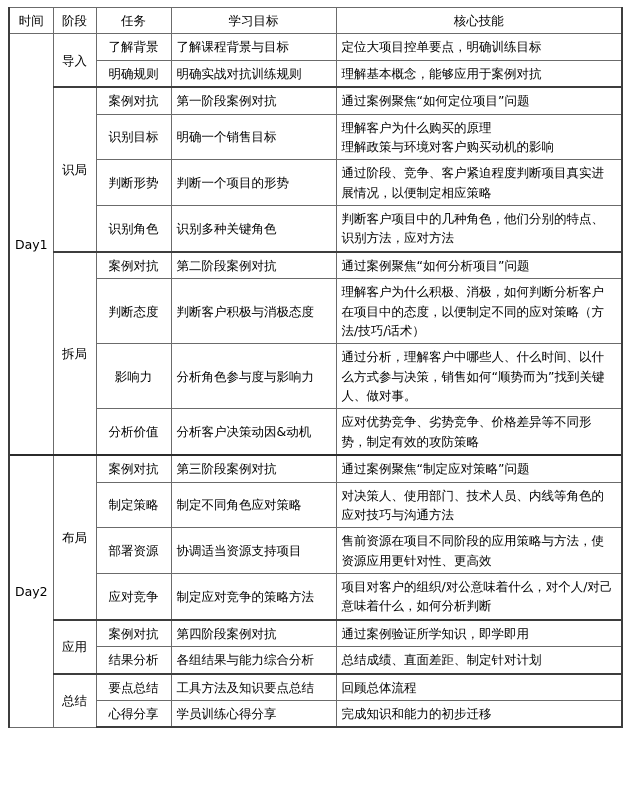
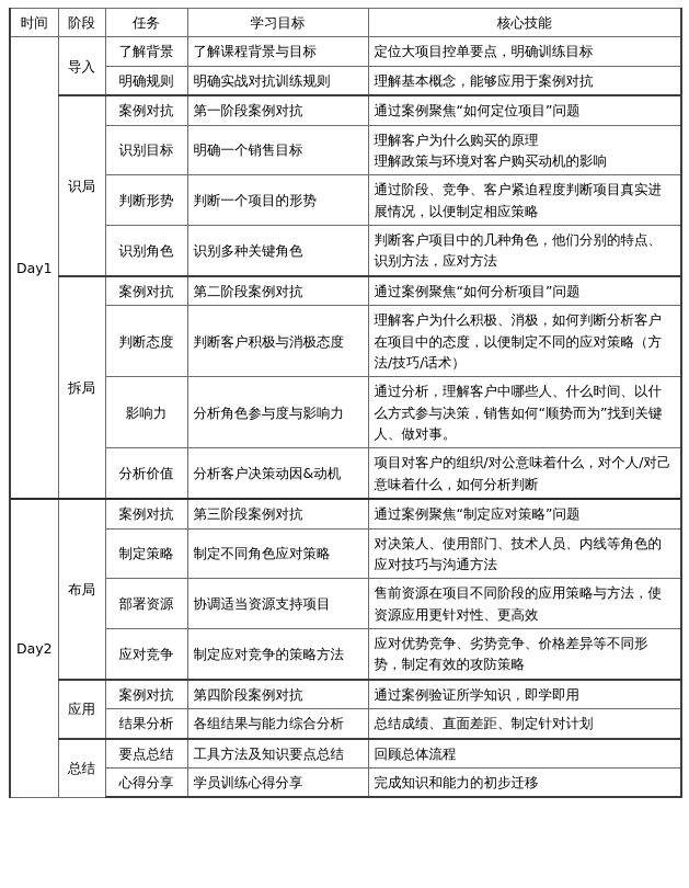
  时间	阶段	任务	学习目标	核心技能
  Day1	导入	了解背景	了解课程背景与目标	定位大项目控单要点，明确训练目标
  明确规则	明确实战对抗训练规则	理解基本概念，能够应用于案例对抗
  识局	案例对抗	第一阶段案例对抗	通过案例聚焦“如何定位项目”问题
  识别目标	明确一个销售目标	理解客户为什么购买的原理 理解政策与环境对客户购买动机的影响
  判断形势	判断一个项目的形势	通过阶段、竞争、客户紧迫程度判断项目真实进展情况，以便制定相应策略
  识别角色	识别多种关键角色	判断客户项目中的几种角色，他们分别的特点、识别方法，应对方法
  拆局	案例对抗	第二阶段案例对抗	通过案例聚焦“如何分析项目”问题
  判断态度	判断客户积极与消极态度	理解客户为什么积极、消极，如何判断分析客户在项目中的态度，以便制定不同的应对策略（方法/技巧/话术）
  影响力	分析角色参与度与影响力	通过分析，理解客户中哪些人、什么时间、以什么方式参与决策，销售如何“顺势而为”找到关键人、做对事。
- 分析价值	分析客户决策动因&动机	应对优势竞争、劣势竞争、价格差异等不同形势，制定有效的攻防策略
+ 分析价值	分析客户决策动因&动机	项目对客户的组织/对公意味着什么，对个人/对己意味着什么，如何分析判断
  Day2	布局	案例对抗	第三阶段案例对抗	通过案例聚焦“制定应对策略”问题
  制定策略	制定不同角色应对策略	对决策人、使用部门、技术人员、内线等角色的应对技巧与沟通方法
  部署资源	协调适当资源支持项目	售前资源在项目不同阶段的应用策略与方法，使资源应用更针对性、更高效
- 应对竞争	制定应对竞争的策略方法	项目对客户的组织/对公意味着什么，对个人/对己意味着什么，如何分析判断
+ 应对竞争	制定应对竞争的策略方法	应对优势竞争、劣势竞争、价格差异等不同形势，制定有效的攻防策略
  应用	案例对抗	第四阶段案例对抗	通过案例验证所学知识，即学即用
  结果分析	各组结果与能力综合分析	总结成绩、直面差距、制定针对计划
  总结	要点总结	工具方法及知识要点总结	回顾总体流程
  心得分享	学员训练心得分享	完成知识和能力的初步迁移
